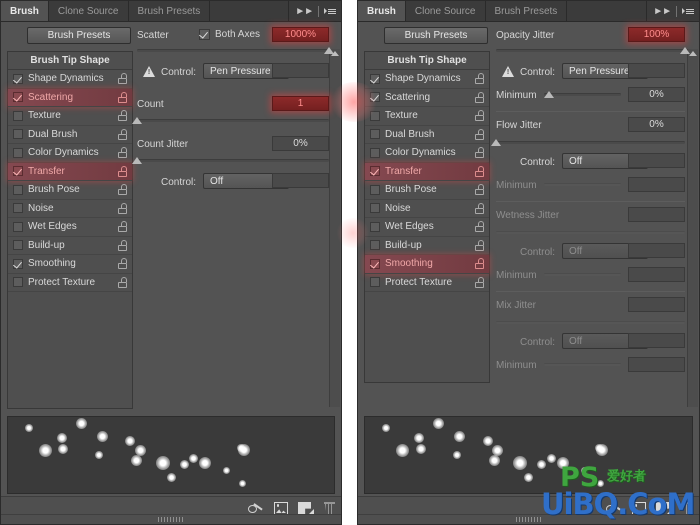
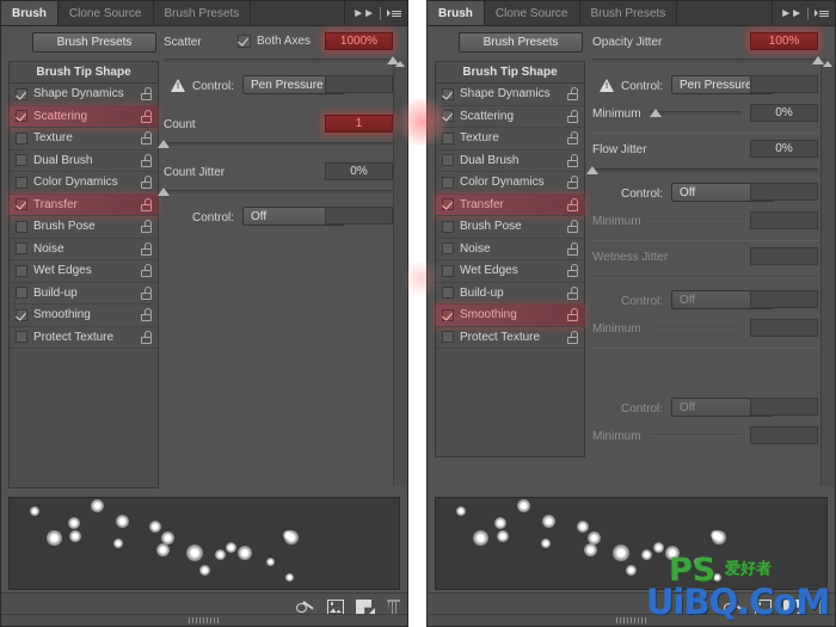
  Brush
  Clone Source
  Brush Presets
  ►►
  Brush Presets
  Brush Tip Shape
  Shape Dynamics
  Scattering
  Texture
  Dual Brush
  Color Dynamics
  Transfer
  Brush Pose
  Noise
  Wet Edges
  Build-up
  Smoothing
  Protect Texture
  Scatter
  Both Axes
  1000%
  Control:
  Pen Pressure
  Count
  1
  Count Jitter
  0%
  Control:
  Off
  Brush
  Clone Source
  Brush Presets
  ►►
  Brush Presets
  Brush Tip Shape
  Shape Dynamics
  Scattering
  Texture
  Dual Brush
  Color Dynamics
  Transfer
  Brush Pose
  Noise
  Wet Edges
  Build-up
  Smoothing
  Protect Texture
  Opacity Jitter
  100%
  Control:
  Pen Pressure
  Minimum
  0%
  Flow Jitter
  0%
  Control:
  Off
  Minimum
  Wetness Jitter
  Control:
  Off
  Minimum
- Mix Jitter
  Control:
  Off
  Minimum
  PS
  爱好者
  UiBQ.CoM
